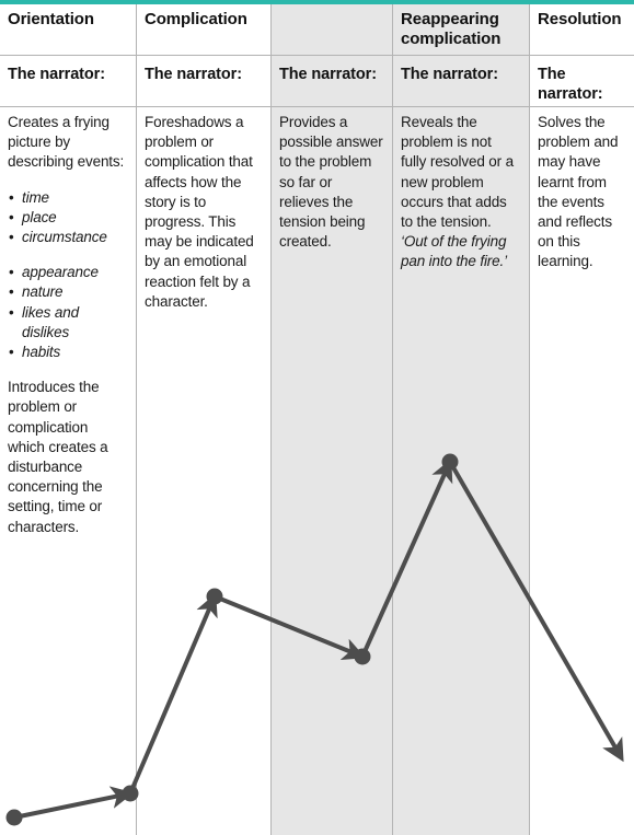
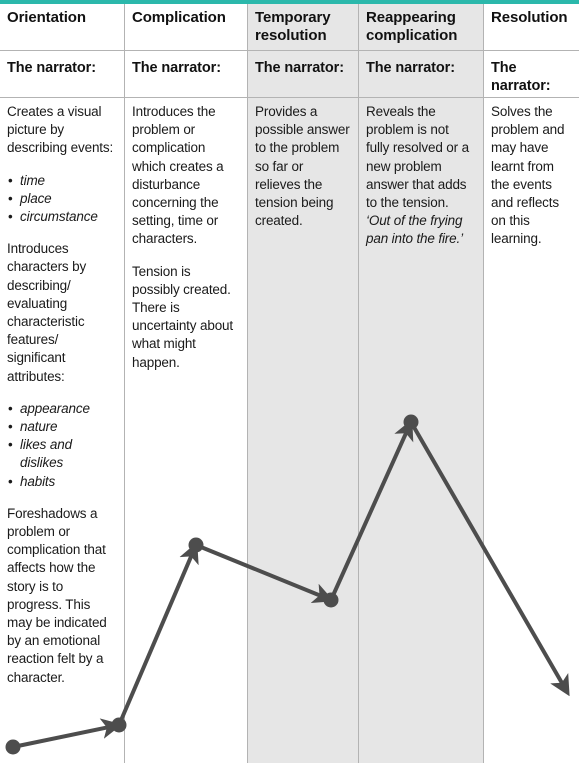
  Orientation
  The narrator:
- Creates a frying picture by describing events:
+ Creates a visual picture by describing events:
  time
  place
  circumstance
+ Introduces characters by describing/ evaluating characteristic features/ significant attributes:
  appearance
  nature
  likes and dislikes
  habits
- Introduces the problem or complication which creates a disturbance concerning the setting, time or characters.
+ Foreshadows a problem or complication that affects how the story is to progress. This may be indicated by an emotional reaction felt by a character.
  Complication
  The narrator:
- Foreshadows a problem or complication that affects how the story is to progress. This may be indicated by an emotional reaction felt by a character.
+ Introduces the problem or complication which creates a disturbance concerning the setting, time or characters.
+ Tension is possibly created. There is uncertainty about what might happen.
+ Temporary resolution
  The narrator:
  Provides a possible answer to the problem so far or relieves the tension being created.
  Reappearing complication
  The narrator:
- Reveals the problem is not fully resolved or a new problem occurs that adds to the tension. ‘Out of the frying pan into the fire.’
+ Reveals the problem is not fully resolved or a new problem answer that adds to the tension. ‘Out of the frying pan into the fire.’
  Resolution
  The narrator:
  Solves the problem and may have learnt from the events and reflects on this learning.
